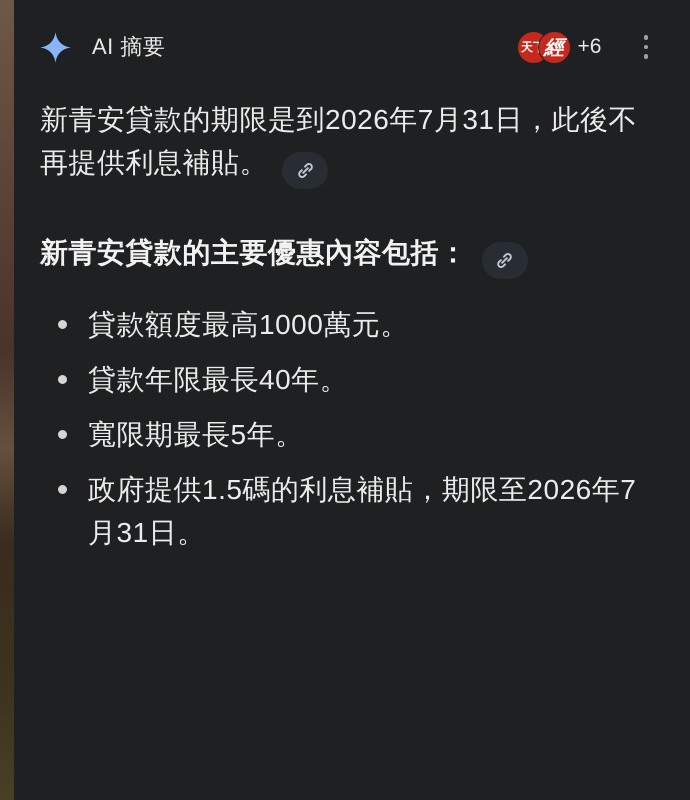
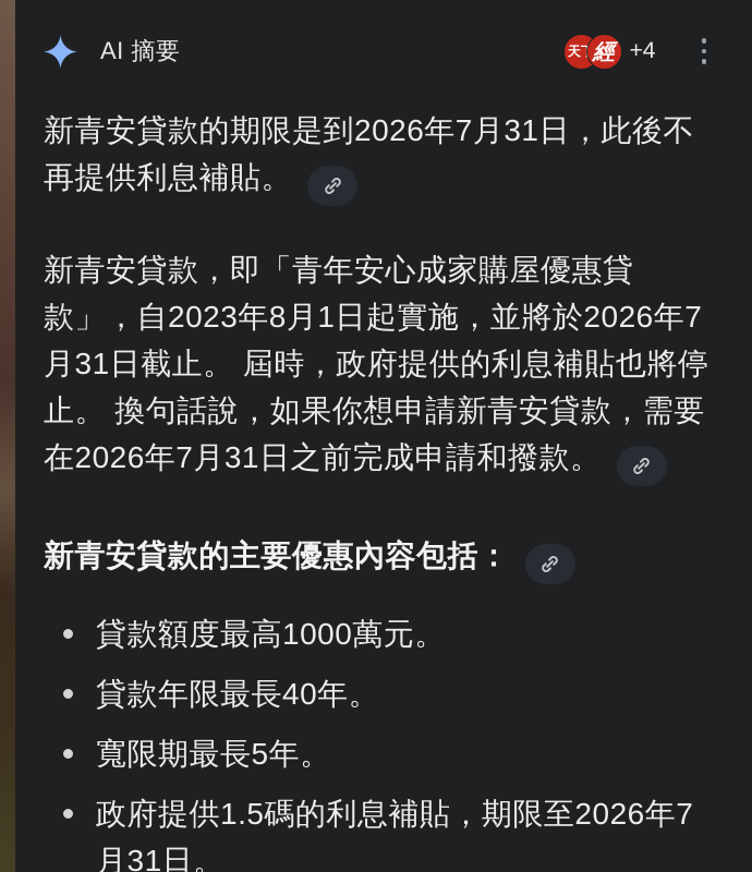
  AI 摘要
  經
- +6
+ +4
  新青安貸款的期限是到2026年7月31日，此後不再提供利息補貼。
+ 新青安貸款，即「青年安心成家購屋優惠貸款」，自2023年8月1日起實施，並將於2026年7月31日截止。 屆時，政府提供的利息補貼也將停止。 換句話說，如果你想申請新青安貸款，需要在2026年7月31日之前完成申請和撥款。
  新青安貸款的主要優惠內容包括：
  貸款額度最高1000萬元。
  貸款年限最長40年。
  寬限期最長5年。
  政府提供1.5碼的利息補貼，期限至2026年7月31日。
